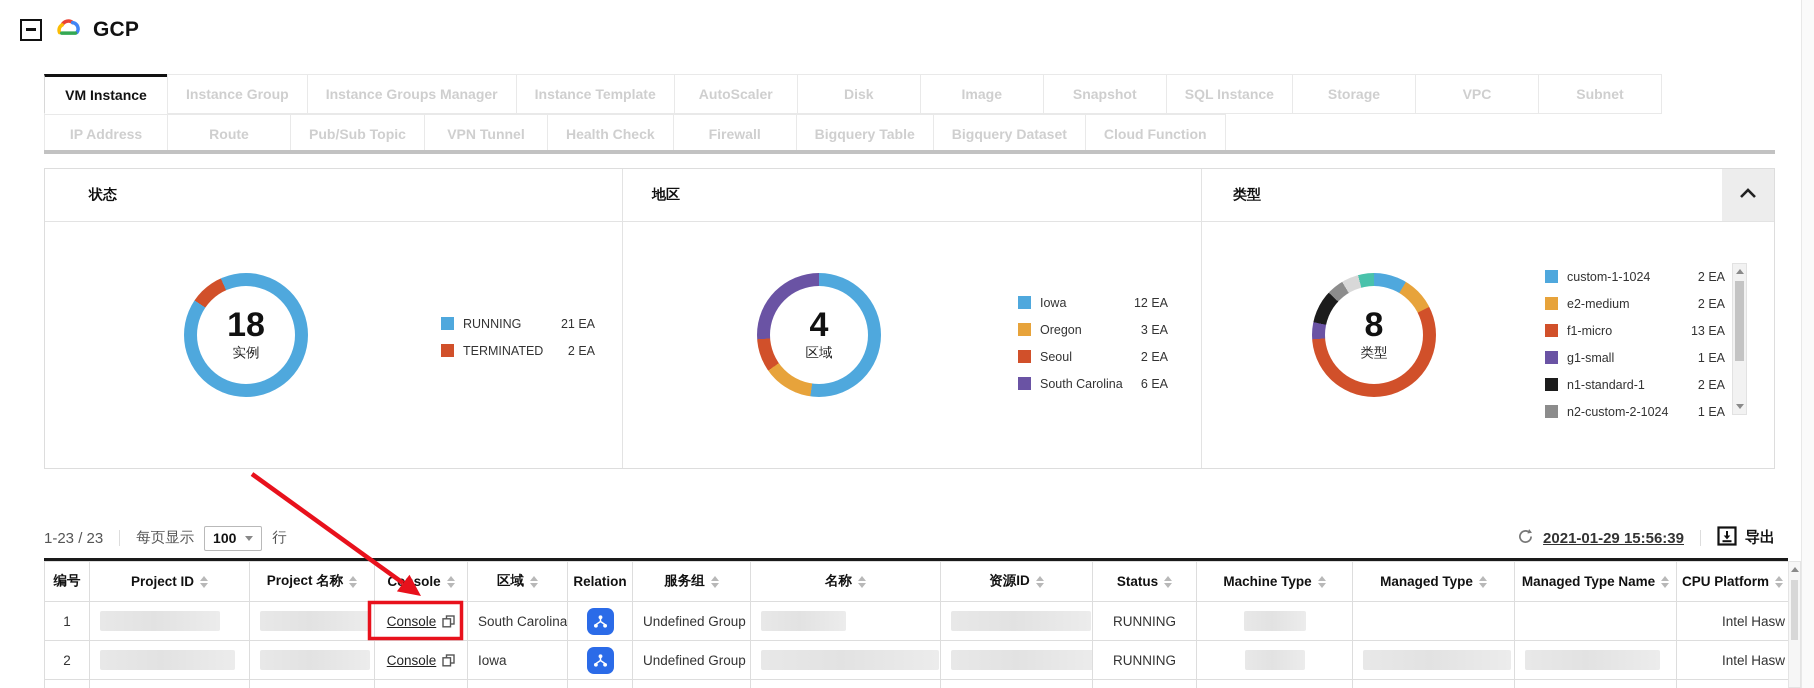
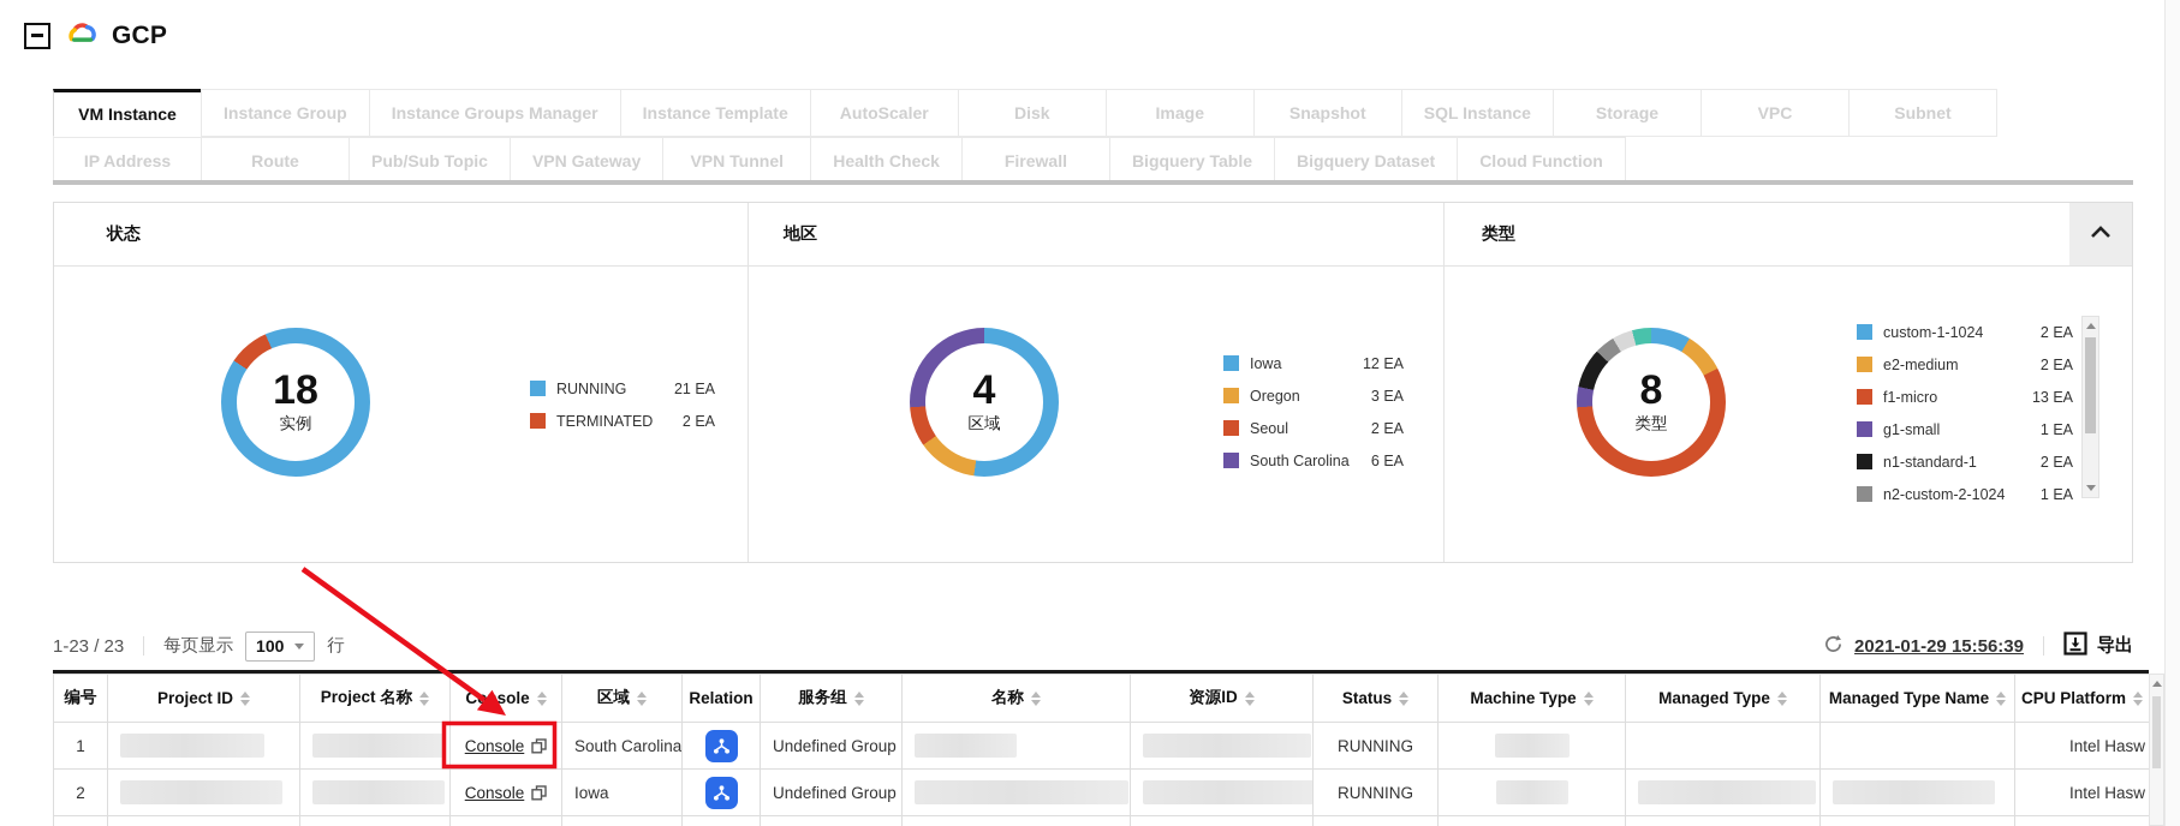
  GCP
  VM Instance
  Instance Group
  Instance Groups Manager
  Instance Template
  AutoScaler
  Disk
  Image
  Snapshot
  SQL Instance
  Storage
  VPC
  Subnet
  IP Address
  Route
  Pub/Sub Topic
+ VPN Gateway
  VPN Tunnel
  Health Check
  Firewall
  Bigquery Table
  Bigquery Dataset
  Cloud Function
  状态
  地区
  类型
  18
  实例
  4
  区域
  8
  类型
  RUNNING
  21 EA
  TERMINATED
  2 EA
  Iowa
  12 EA
  Oregon
  3 EA
  Seoul
  2 EA
  South Carolina
  6 EA
  custom-1-1024
  2 EA
  e2-medium
  2 EA
  f1-micro
  13 EA
  g1-small
  1 EA
  n1-standard-1
  2 EA
  n2-custom-2-1024
  1 EA
  1-23 / 23
  每页显示
  100
  行
  2021-01-29 15:56:39
  导出
  编号	Project ID	Project 名称	Csole	区域	Relation	服务组	名称	资源ID	Status	Machine Type	Managed Type	Managed Type Name	CPU Platform
  1			Console	South Carolina		Undefined Group			RUNNING				Intel Hasw
  2			Console	Iowa		Undefined Group			RUNNING				Intel Hasw
